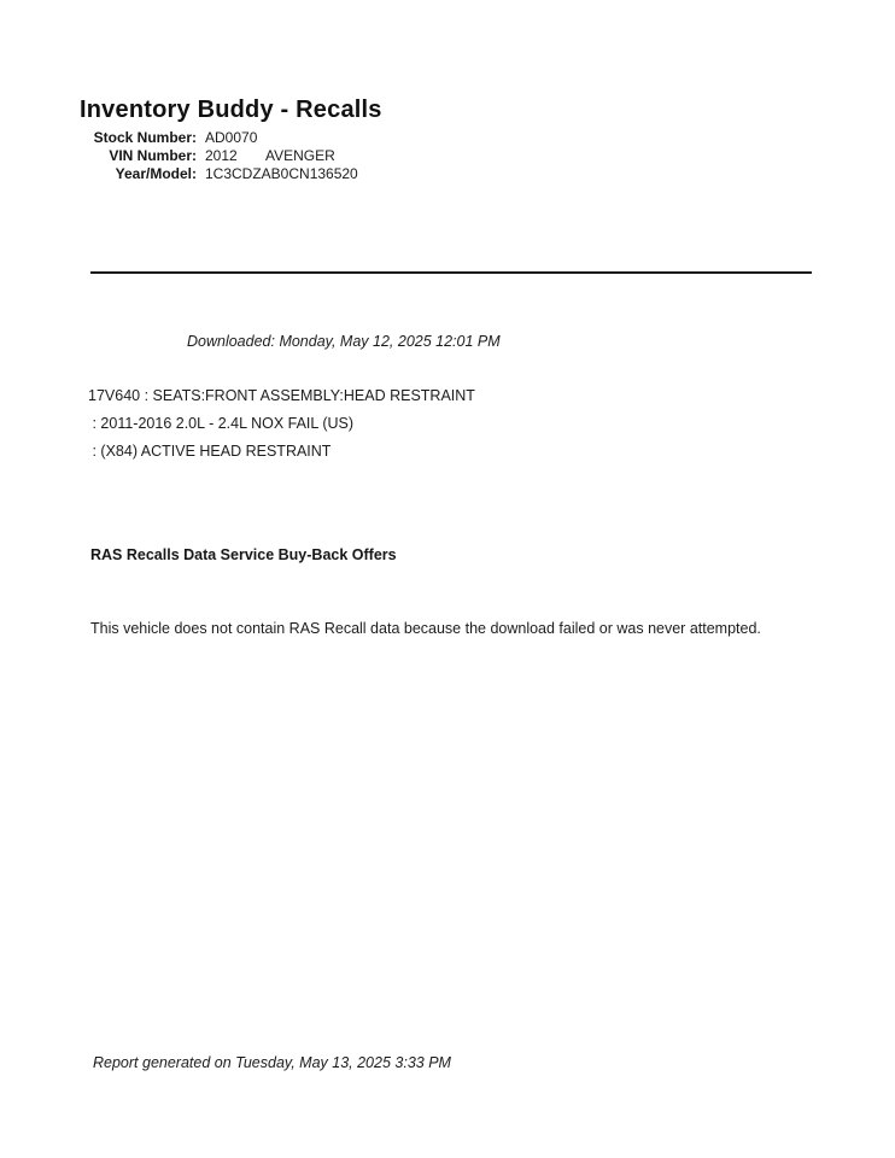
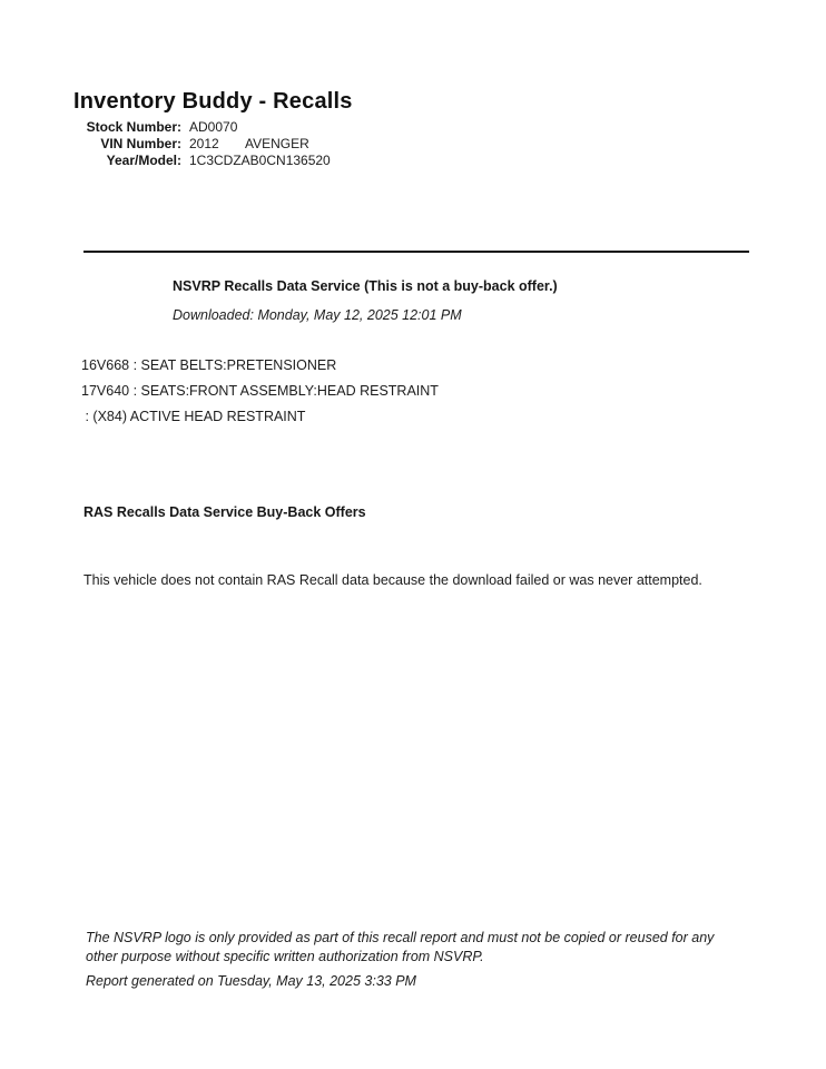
  Inventory Buddy - Recalls
  Stock Number:
  AD0070
  VIN Number:
  2012
  AVENGER
  Year/Model:
  1C3CDZAB0CN136520
+ NSVRP Recalls Data Service (This is not a buy-back offer.)
  Downloaded: Monday, May 12, 2025 12:01 PM
+ 16V668 : SEAT BELTS:PRETENSIONER
  17V640 : SEATS:FRONT ASSEMBLY:HEAD RESTRAINT
- : 2011-2016 2.0L - 2.4L NOX FAIL (US)
  : (X84) ACTIVE HEAD RESTRAINT
  RAS Recalls Data Service Buy-Back Offers
  This vehicle does not contain RAS Recall data because the download failed or was never attempted.
+ The NSVRP logo is only provided as part of this recall report and must not be copied or reused for any other purpose without specific written authorization from NSVRP.
  Report generated on Tuesday, May 13, 2025 3:33 PM
